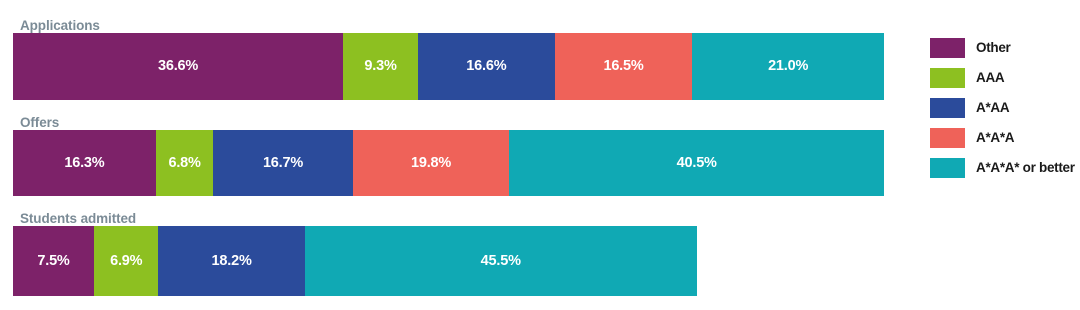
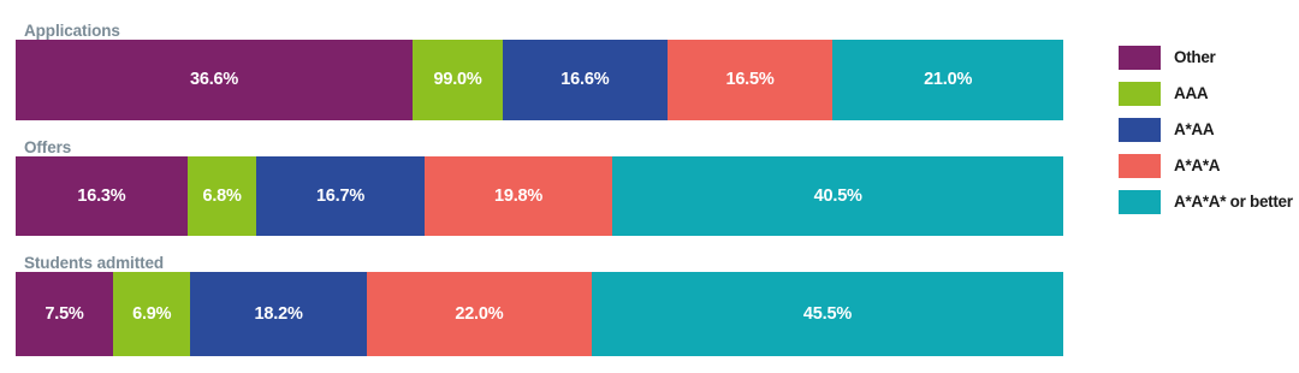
  Applications
  36.6%
- 9.3%
+ 99.0%
  16.6%
  16.5%
  21.0%
  Offers
  16.3%
  6.8%
  16.7%
  19.8%
  40.5%
  Students admitted
  7.5%
  6.9%
  18.2%
+ 22.0%
  45.5%
  Other
  AAA
  A*AA
  A*A*A
  A*A*A* or better
